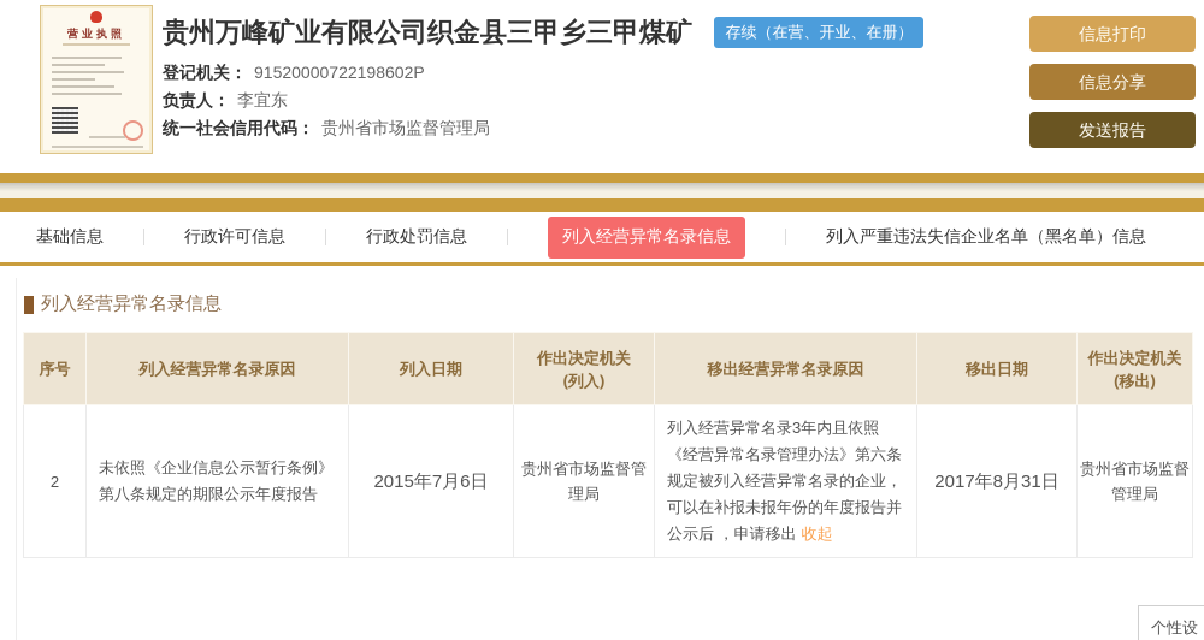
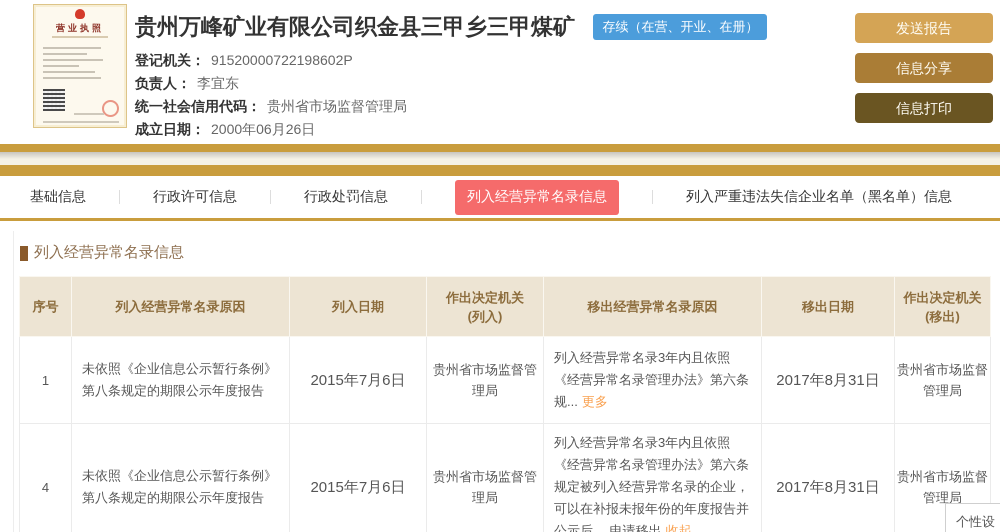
  营业执照
  贵州万峰矿业有限公司织金县三甲乡三甲煤矿 存续（在营、开业、在册）
  登记机关： 91520000722198602P
  负责人： 李宜东
  统一社会信用代码： 贵州省市场监督管理局
+ 成立日期： 2000年06月26日
- 信息打印
+ 发送报告
  信息分享
- 发送报告
+ 信息打印
  基础信息
  行政许可信息
  行政处罚信息
  列入经营异常名录信息
  列入严重违法失信企业名单（黑名单）信息
  列入经营异常名录信息
  序号	列入经营异常名录原因	列入日期	作出决定机关(列入)	移出经营异常名录原因	移出日期	作出决定机关(移出)
+ 1	未依照《企业信息公示暂行条例》第八条规定的期限公示年度报告	2015年7月6日	贵州省市场监督管理局	列入经营异常名录3年内且依照《经营异常名录管理办法》第六条规... 更多	2017年8月31日	贵州省市场监督管理局
- 2	未依照《企业信息公示暂行条例》第八条规定的期限公示年度报告	2015年7月6日	贵州省市场监督管理局	列入经营异常名录3年内且依照《经营异常名录管理办法》第六条规定被列入经营异常名录的企业，可以在补报未报年份的年度报告并公示后 ，申请移出 收起	2017年8月31日	贵州省市场监督管理局
+ 4	未依照《企业信息公示暂行条例》第八条规定的期限公示年度报告	2015年7月6日	贵州省市场监督管理局	列入经营异常名录3年内且依照《经营异常名录管理办法》第六条规定被列入经营异常名录的企业，可以在补报未报年份的年度报告并公示后 ，申请移出 收起	2017年8月31日	贵州省市场监督管理局
  个性设
